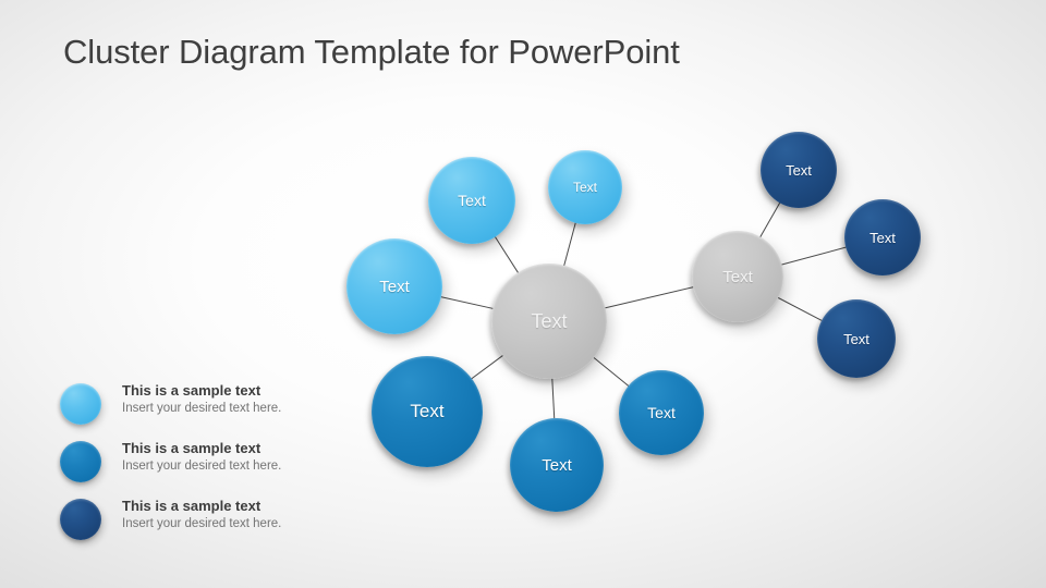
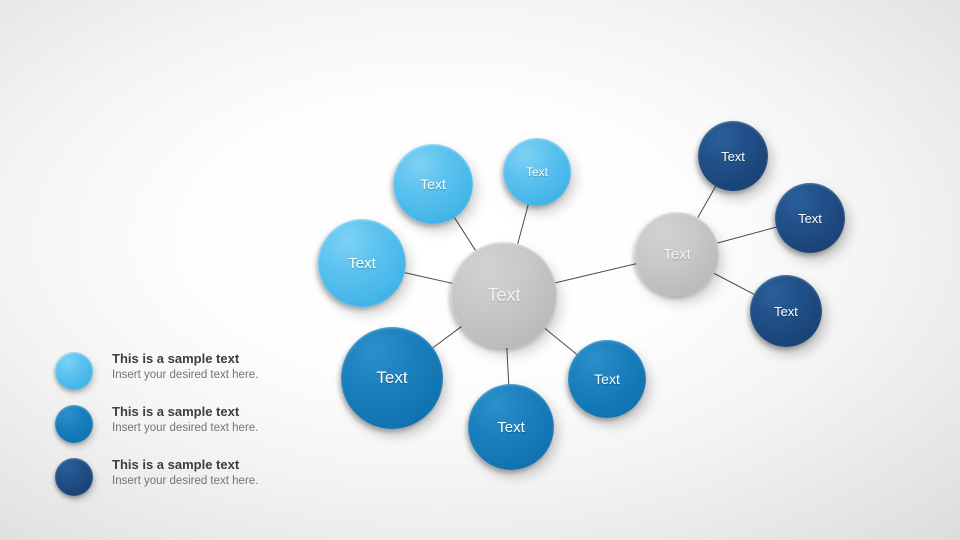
- Cluster Diagram Template for PowerPoint
  Text
  Text
  Text
  Text
  Text
  Text
  Text
  Text
  Text
  Text
  Text
  This is a sample text
  Insert your desired text here.
  This is a sample text
  Insert your desired text here.
  This is a sample text
  Insert your desired text here.
